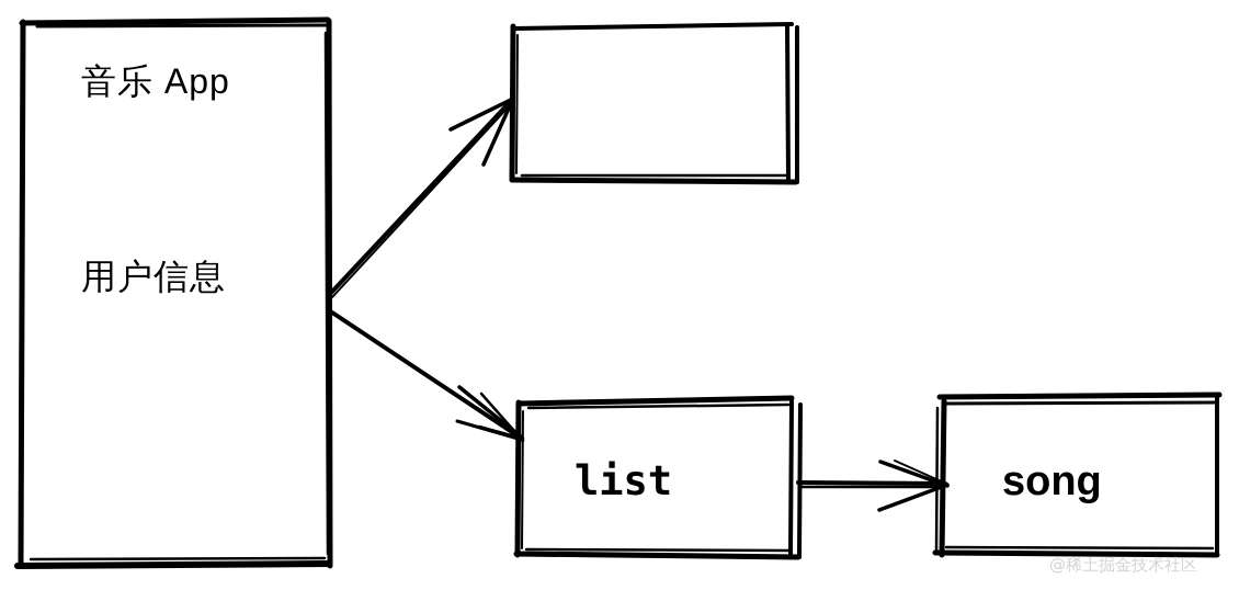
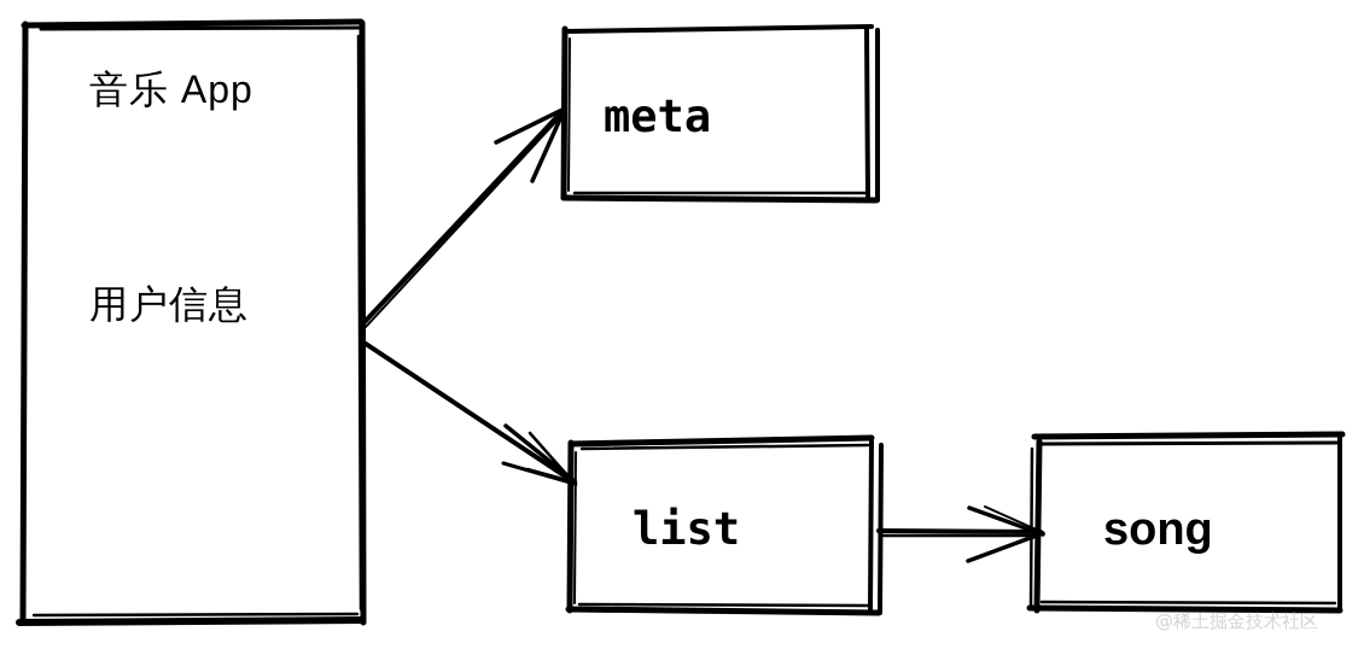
  音乐 App
  用户信息
+ meta
  list
  song
  @稀土掘金技术社区
